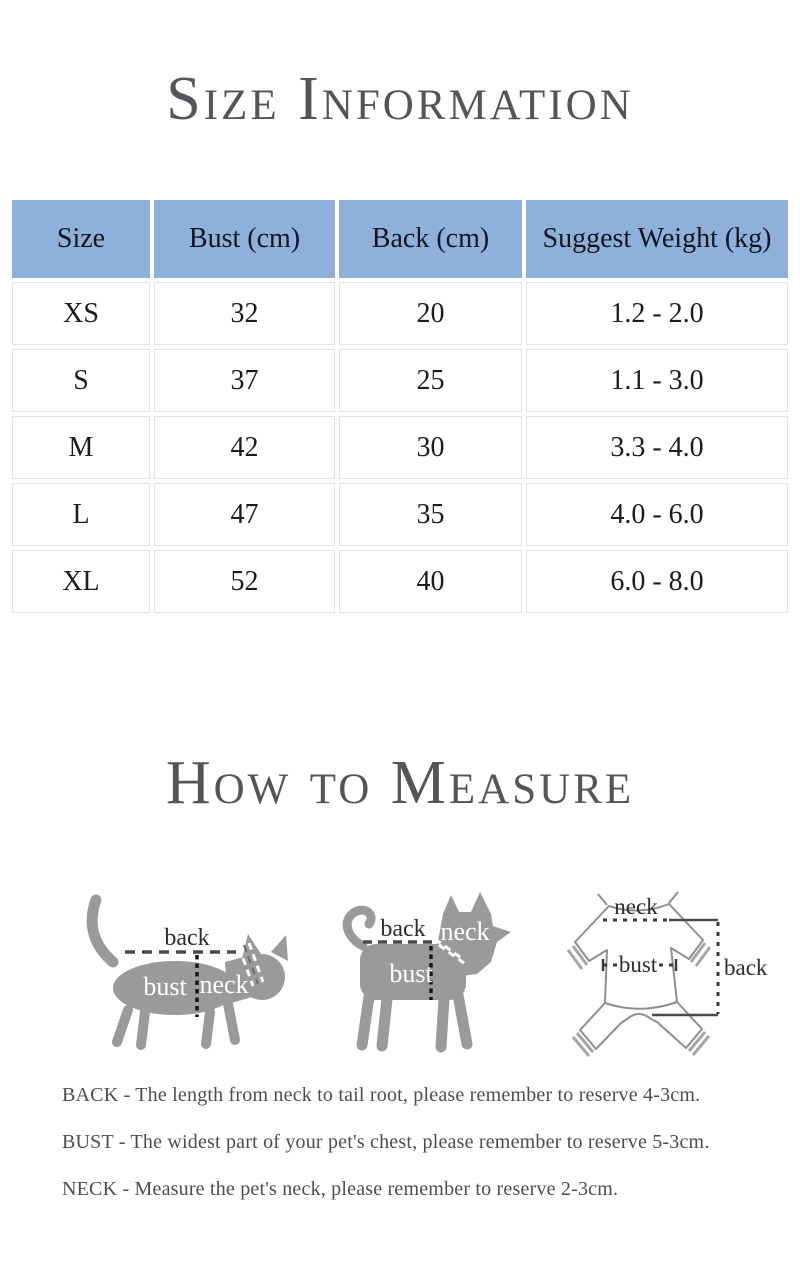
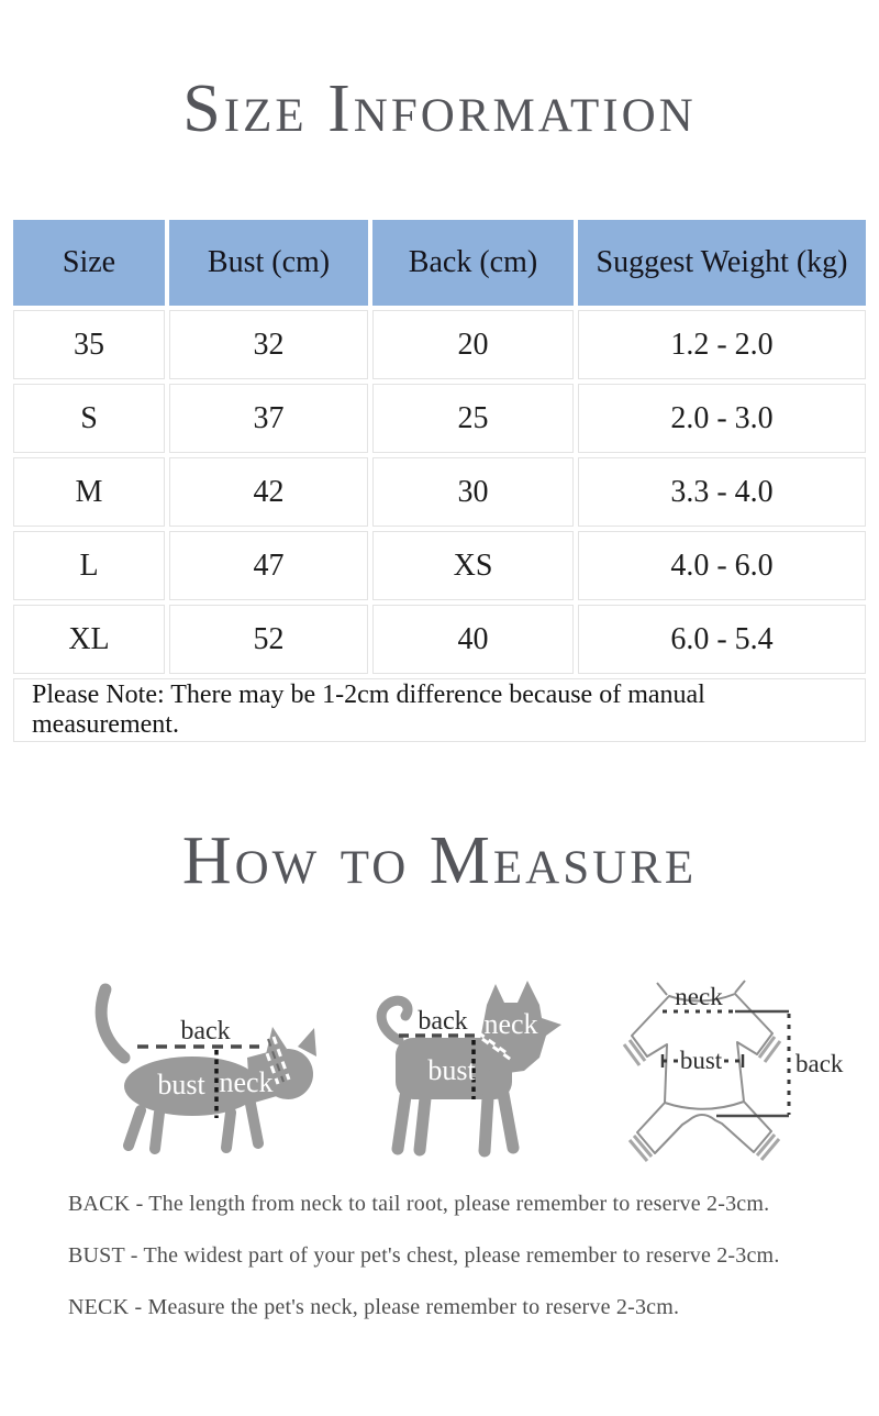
  Size Information
  Size	Bust (cm)	Back (cm)	Suggest Weight (kg)
- XS	32	20	1.2 - 2.0
+ 35	32	20	1.2 - 2.0
- S	37	25	1.1 - 3.0
+ S	37	25	2.0 - 3.0
  M	42	30	3.3 - 4.0
- L	47	35	4.0 - 6.0
+ L	47	XS	4.0 - 6.0
- XL	52	40	6.0 - 8.0
+ XL	52	40	6.0 - 5.4
+ Please Note: There may be 1-2cm difference because of manual measurement.
  How to Measure
  back
  bust
  neck
  back
  bust
  neck
  neck
  bust
  back
- BACK - The length from neck to tail root, please remember to reserve 4-3cm.
+ BACK - The length from neck to tail root, please remember to reserve 2-3cm.
- BUST - The widest part of your pet's chest, please remember to reserve 5-3cm.
+ BUST - The widest part of your pet's chest, please remember to reserve 2-3cm.
  NECK - Measure the pet's neck, please remember to reserve 2-3cm.
